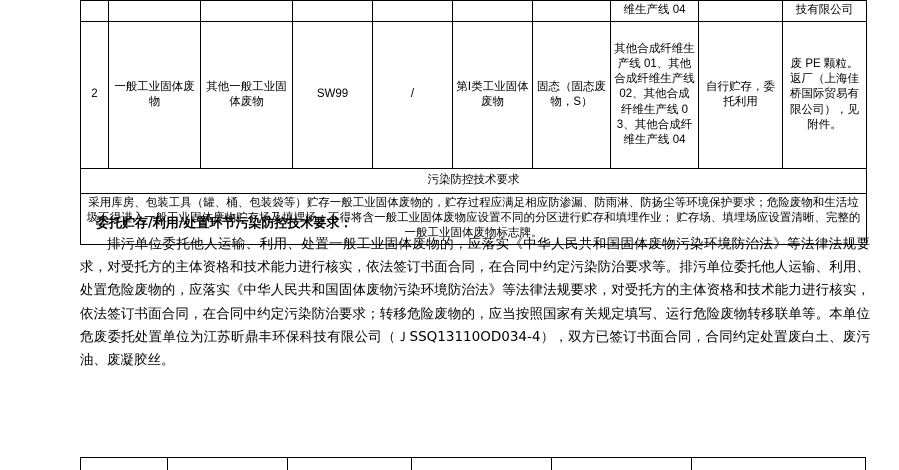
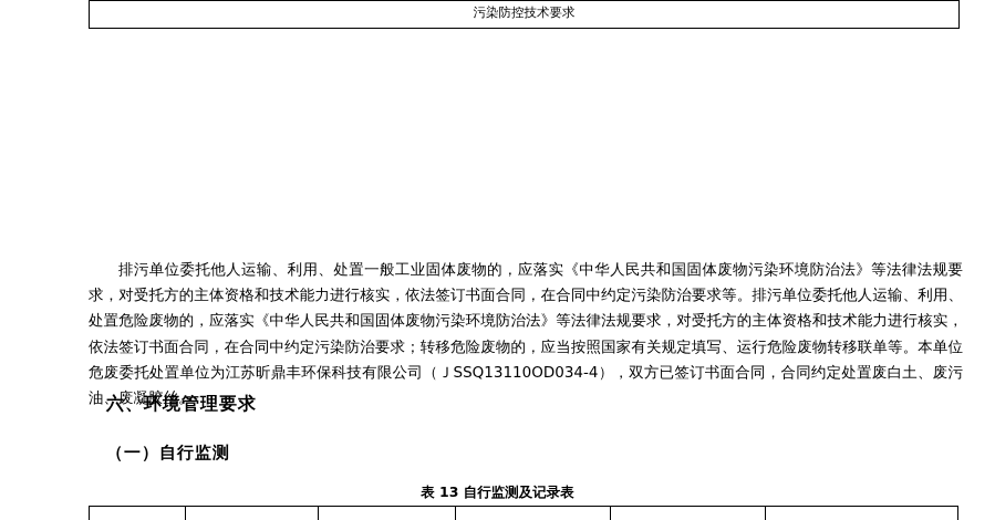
- 							维生产线 04		技有限公司
- 2	一般工业固体废物	其他一般工业固体废物	SW99	/	第Ⅰ类工业固体废物	固态（固态废物，S）	其他合成纤维生产线 01、其他合成纤维生产线 02、其他合成纤维生产线 03、其他合成纤维生产线 04	自行贮存，委托利用	废 PE 颗粒。返厂（上海佳桥国际贸易有限公司），见附件。
  污染防控技术要求
- 采用库房、包装工具（罐、桶、包装袋等）贮存一般工业固体废物的，贮存过程应满足相应防渗漏、防雨淋、防扬尘等环境保护要求；危险废物和生活垃圾不得进入一般工业固体废物贮存场及填埋场；不得将含一般工业固体废物应设置不同的分区进行贮存和填埋作业； 贮存场、填埋场应设置清晰、完整的一般工业固体废物标志牌。
- 委托贮存/利用/处置环节污染防控技术要求：
  排污单位委托他人运输、利用、处置一般工业固体废物的，应落实《中华人民共和国固体废物污染环境防治法》等法律法规要求，对受托方的主体资格和技术能力进行核实，依法签订书面合同，在合同中约定污染防治要求等。排污单位委托他人运输、利用、处置危险废物的，应落实《中华人民共和国固体废物污染环境防治法》等法律法规要求，对受托方的主体资格和技术能力进行核实，依法签订书面合同，在合同中约定污染防治要求；转移危险废物的，应当按照国家有关规定填写、运行危险废物转移联单等。本单位危废委托处置单位为江苏昕鼎丰环保科技有限公司（ＪSSQ13110OD034-4），双方已签订书面合同，合同约定处置废白土、废污油、废凝胶丝。
+ 六、环境管理要求
+ （一）自行监测
+ 表 13 自行监测及记录表
